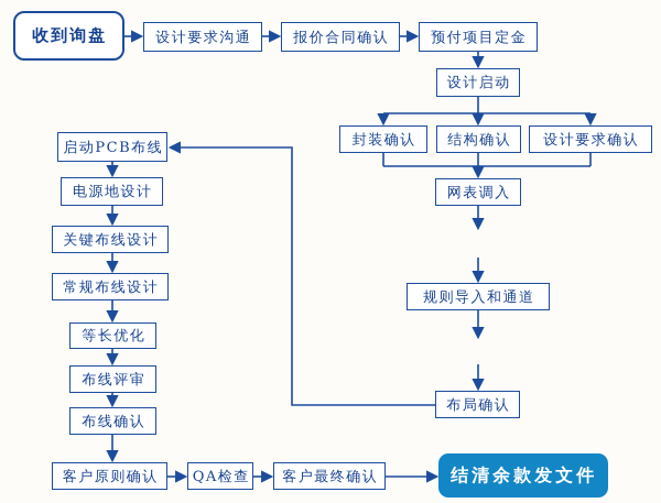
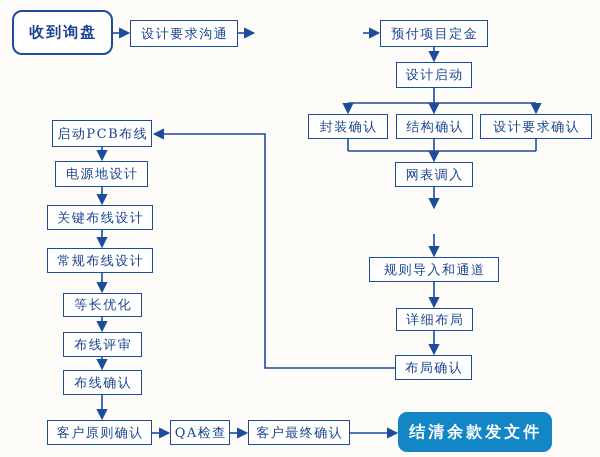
  收到询盘
  设计要求沟通
- 报价合同确认
  预付项目定金
  设计启动
  封装确认
  结构确认
  设计要求确认
  网表调入
  规则导入和通道
+ 详细布局
  布局确认
  启动PCB布线
  电源地设计
  关键布线设计
  常规布线设计
  等长优化
  布线评审
  布线确认
  客户原则确认
  QA检查
  客户最终确认
  结清余款发文件
